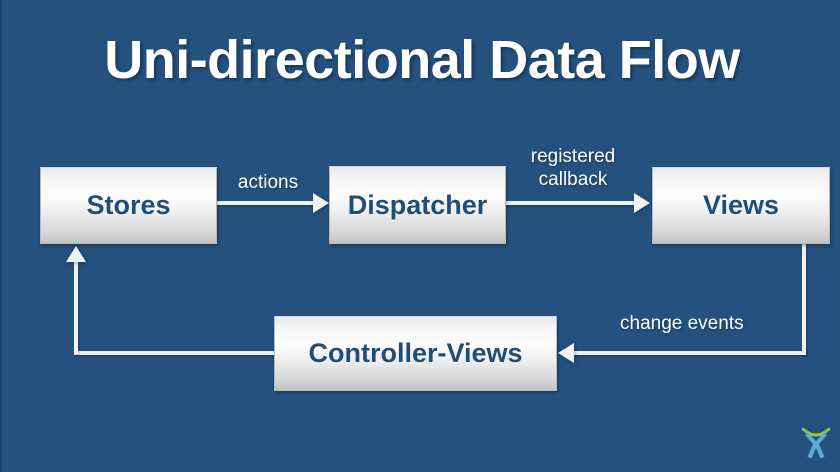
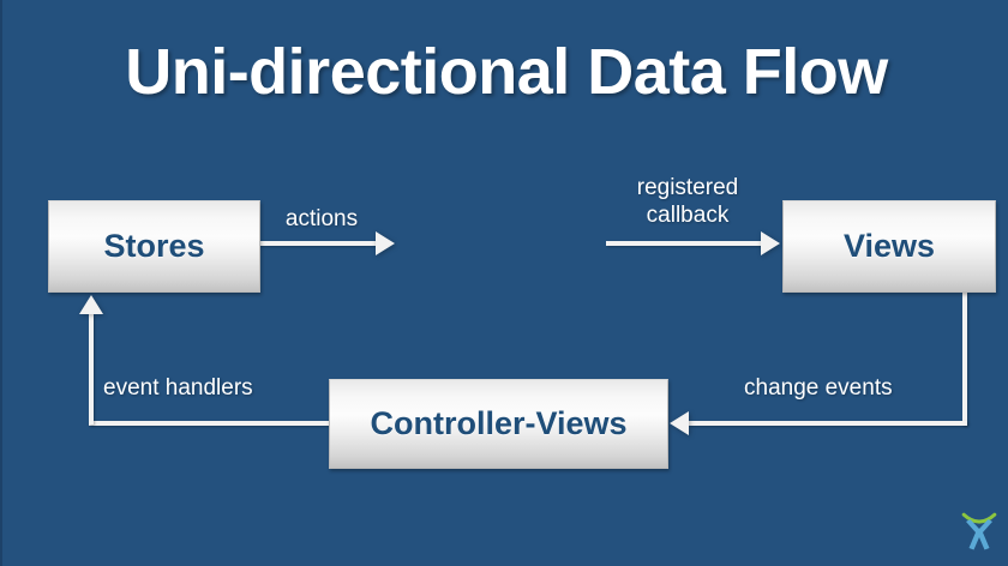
  Uni-directional Data Flow
  Stores
- Dispatcher
  Views
  Controller-Views
  actions
  registered
  callback
+ event handlers
  change events
